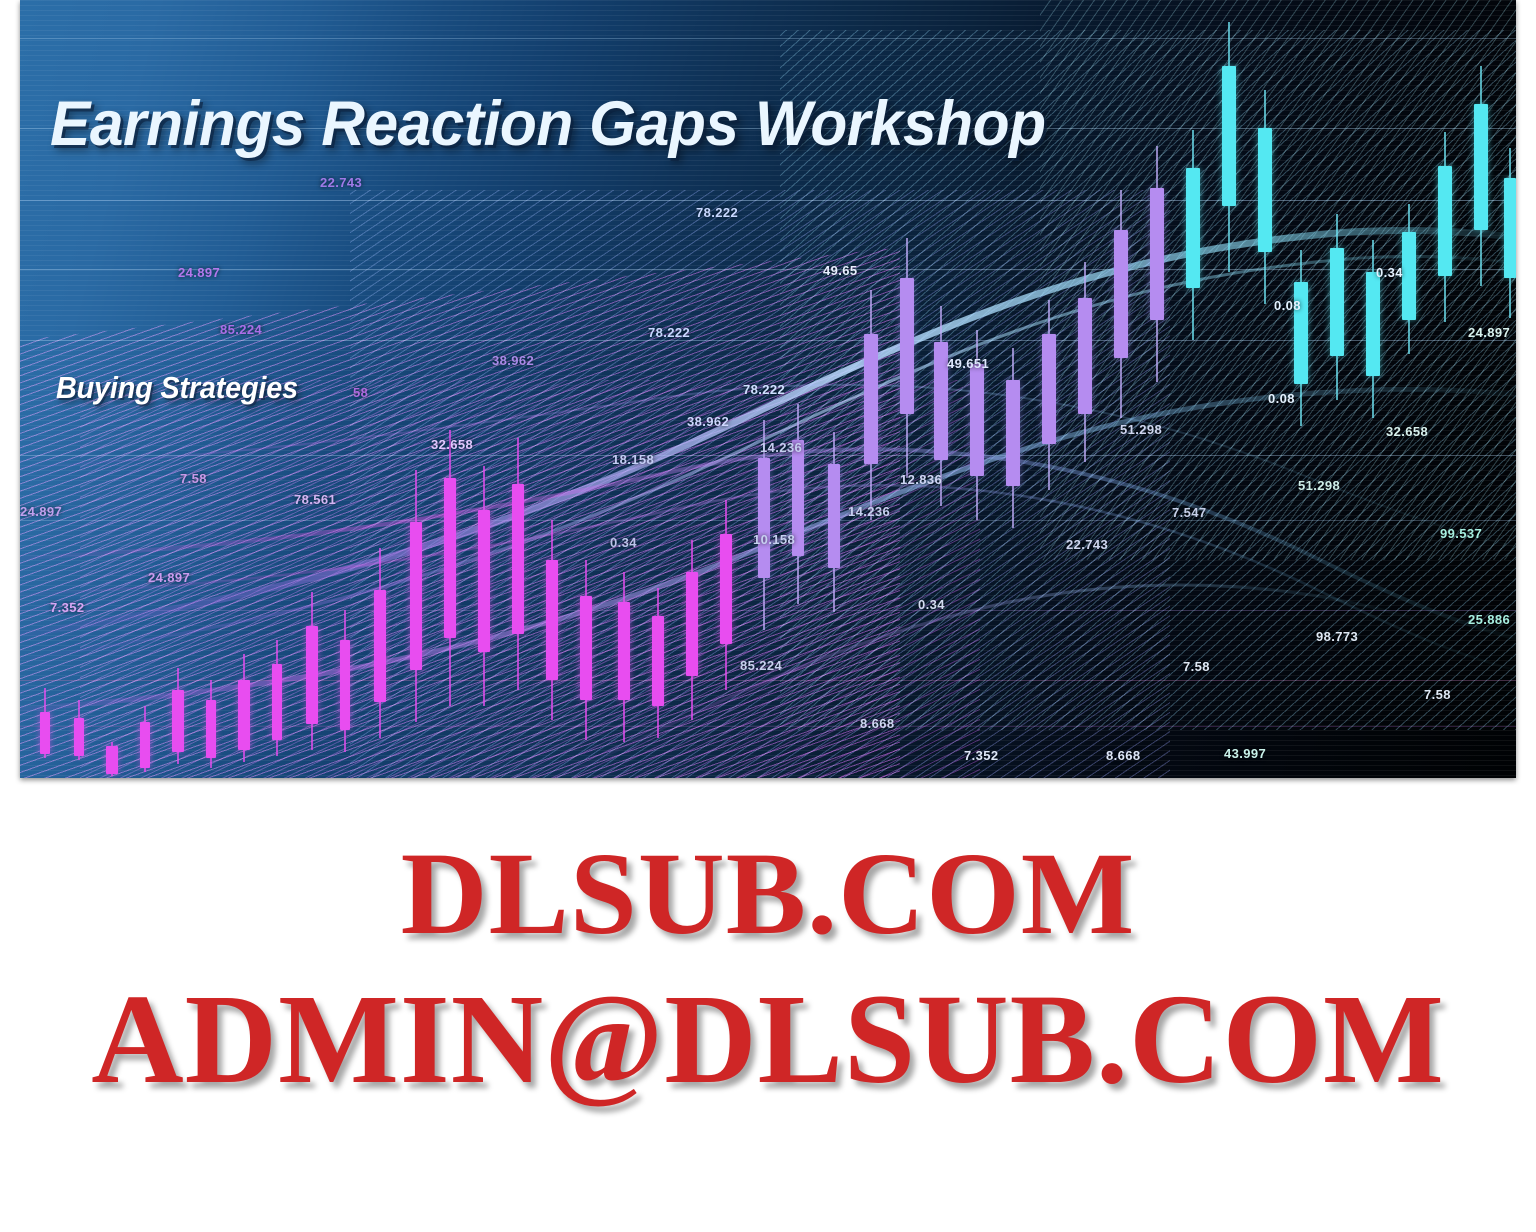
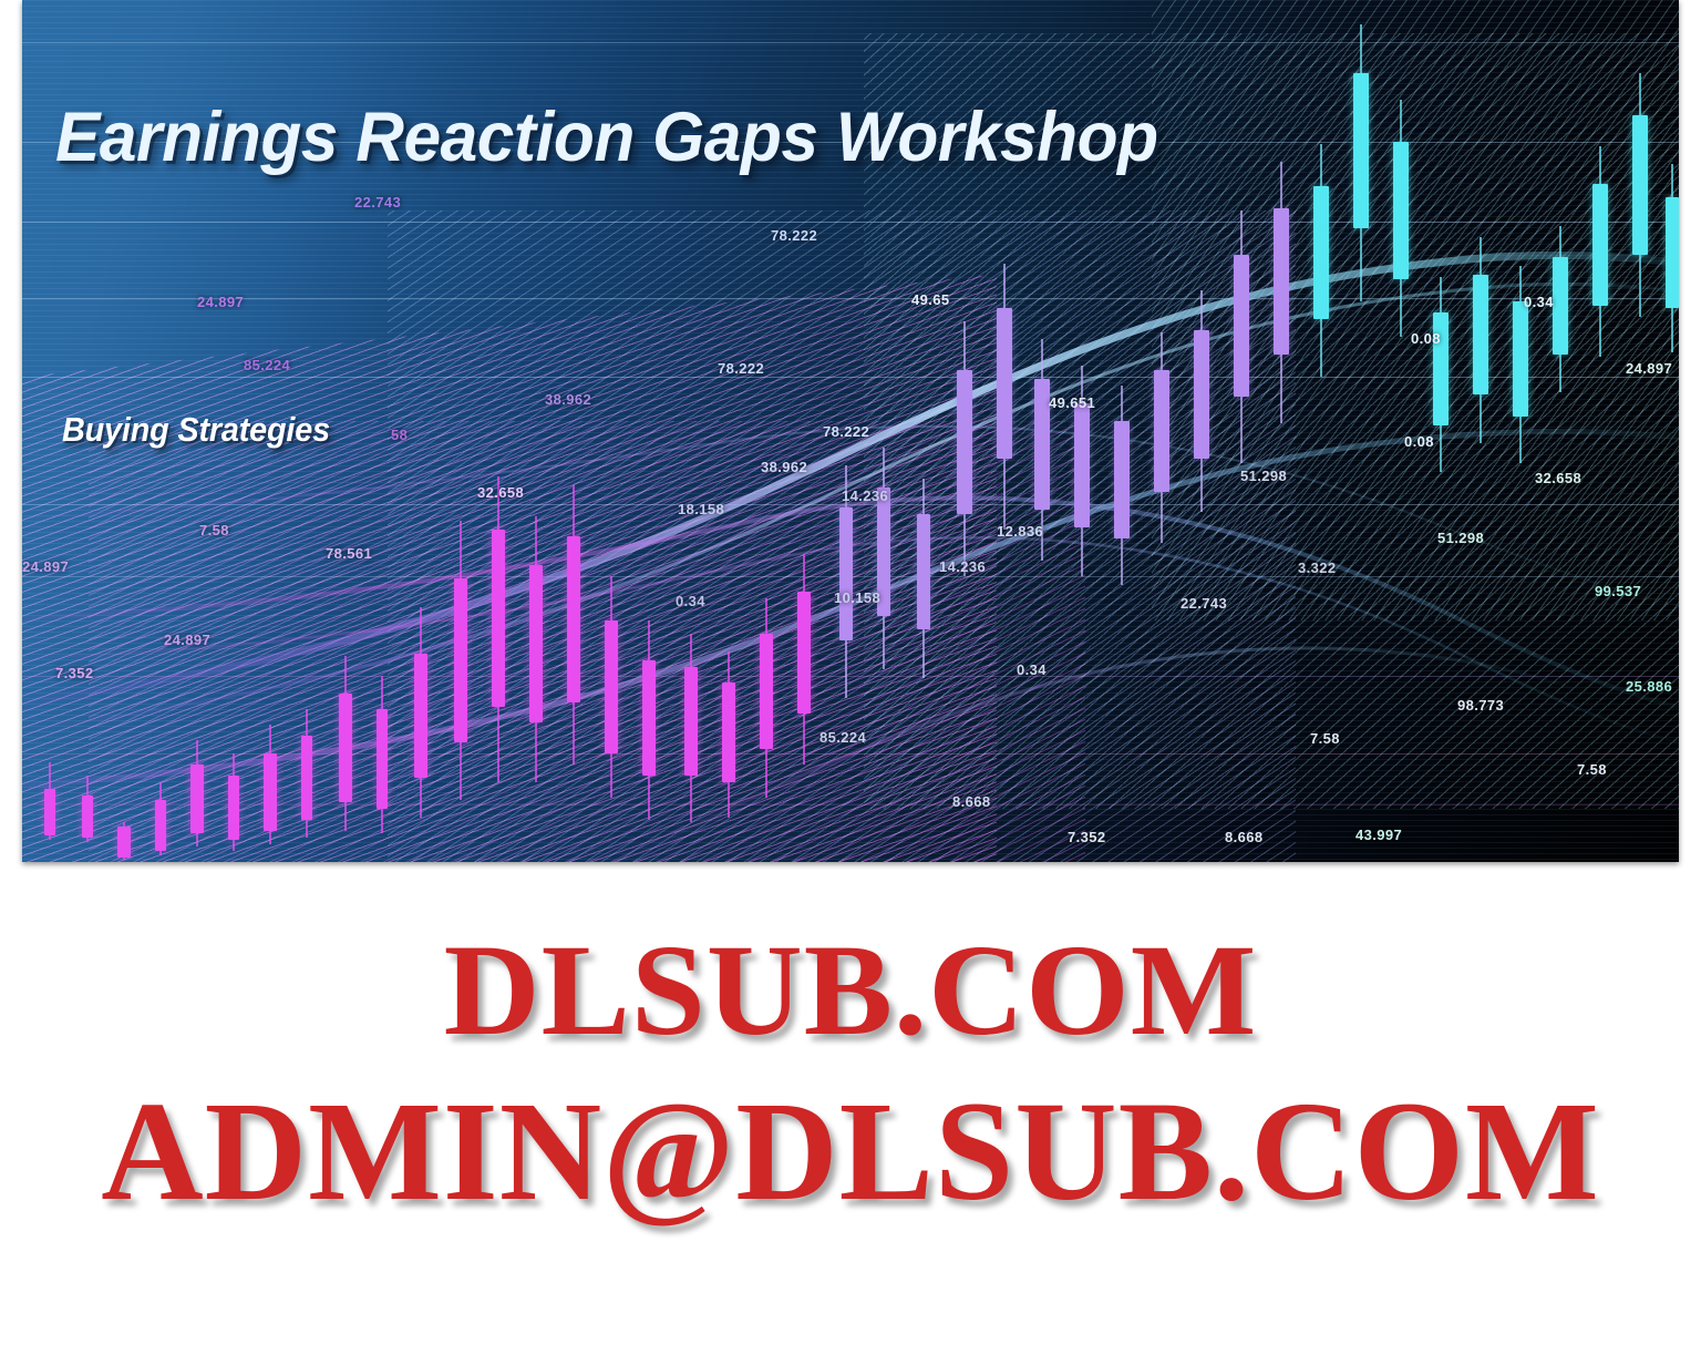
  22.743
  24.897
  85.224
  38.962
  58
  78.222
  78.222
  49.65
  49.651
  78.222
  38.962
  18.158
  32.658
  78.561
  7.58
  24.897
  24.897
  7.352
  14.236
  12.836
  14.236
  10.158
  0.34
  85.224
  8.668
  7.352
  8.668
  43.997
  22.743
- 7.547
+ 3.322
  51.298
  0.34
  0.08
  0.34
  0.08
  24.897
  32.658
  51.298
  99.537
  98.773
  25.886
  7.58
  7.58
  Earnings Reaction Gaps Workshop
  Buying Strategies
  DLSUB.COM
  ADMIN@DLSUB.COM
